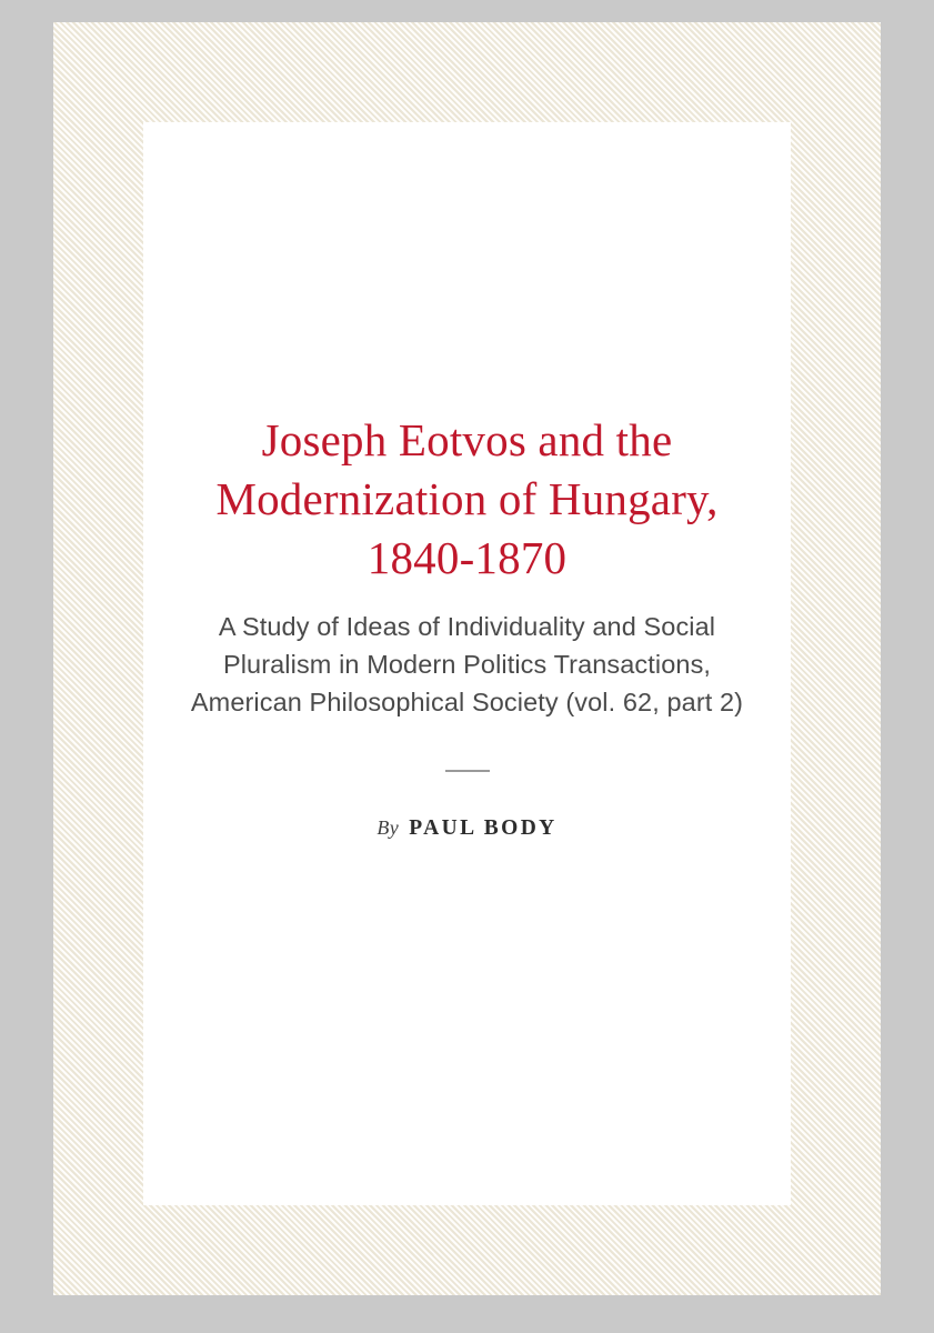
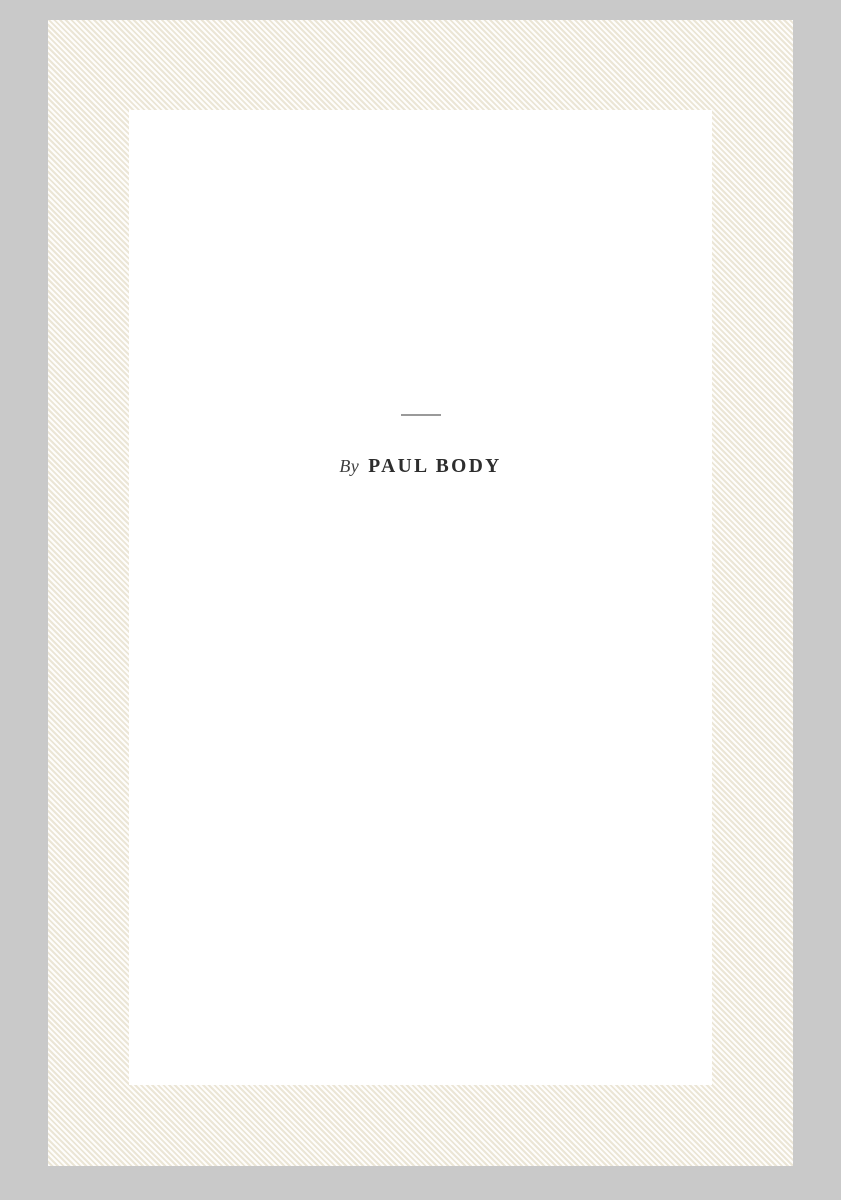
- Joseph Eotvos and the Modernization of Hungary, 1840-1870
- A Study of Ideas of Individuality and Social Pluralism in Modern Politics Transactions, American Philosophical Society (vol. 62, part 2)
  By PAUL BODY
